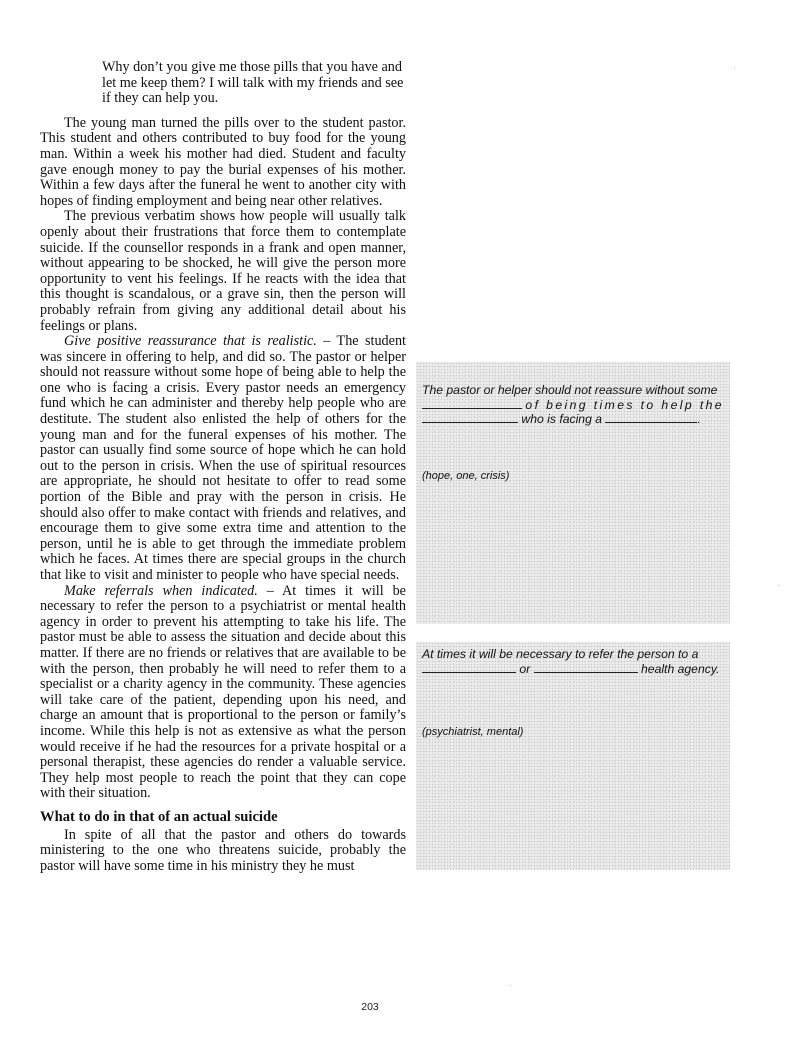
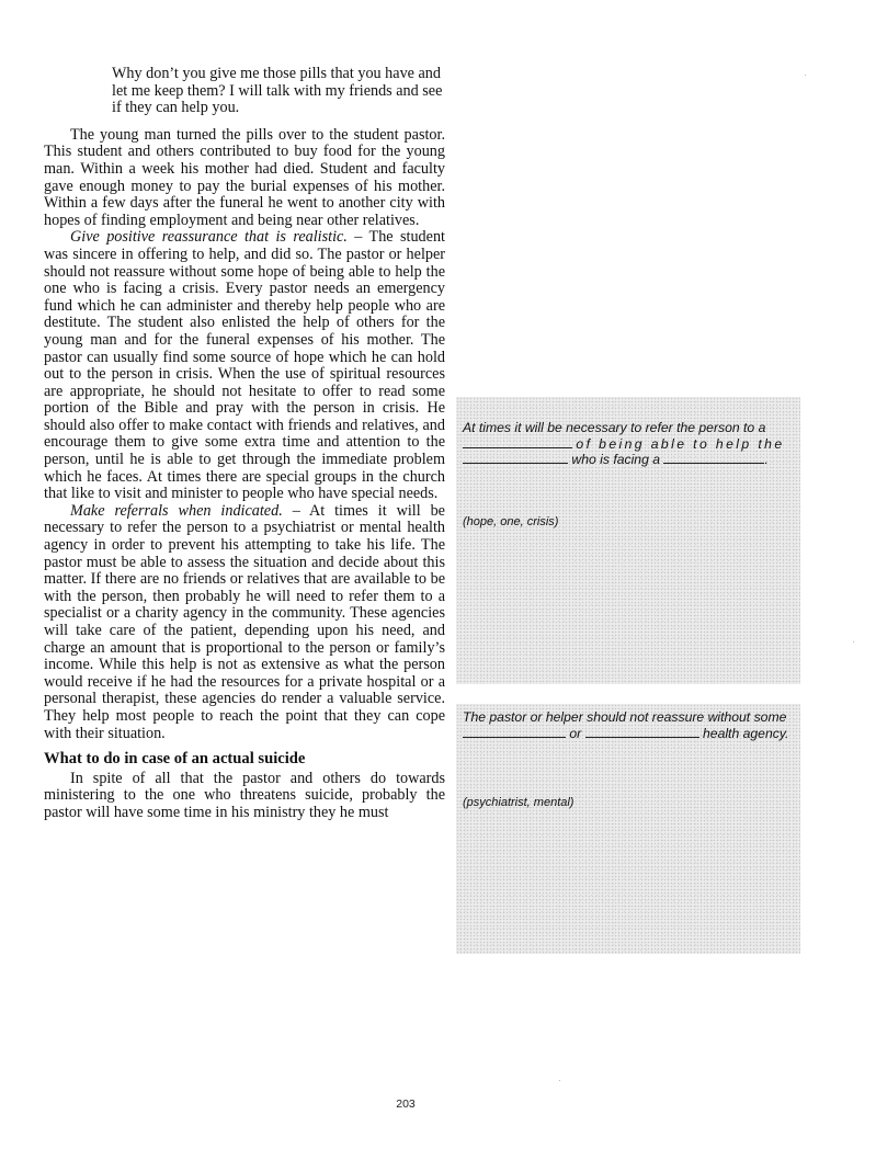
  Why don’t you give me those pills that you have and let me keep them? I will talk with my friends and see if they can help you.
  The young man turned the pills over to the student pastor. This student and others contributed to buy food for the young man. Within a week his mother had died. Student and faculty gave enough money to pay the burial expenses of his mother. Within a few days after the funeral he went to another city with hopes of finding employment and being near other relatives.
- The previous verbatim shows how people will usually talk openly about their frustrations that force them to contemplate suicide. If the counsellor responds in a frank and open manner, without appearing to be shocked, he will give the person more opportunity to vent his feelings. If he reacts with the idea that this thought is scandalous, or a grave sin, then the person will probably refrain from giving any additional detail about his feelings or plans.
  Give positive reassurance that is realistic. – The student was sincere in offering to help, and did so. The pastor or helper should not reassure without some hope of being able to help the one who is facing a crisis. Every pastor needs an emergency fund which he can administer and thereby help people who are destitute. The student also enlisted the help of others for the young man and for the funeral expenses of his mother. The pastor can usually find some source of hope which he can hold out to the person in crisis. When the use of spiritual resources are appropriate, he should not hesitate to offer to read some portion of the Bible and pray with the person in crisis. He should also offer to make contact with friends and relatives, and encourage them to give some extra time and attention to the person, until he is able to get through the immediate problem which he faces. At times there are special groups in the church that like to visit and minister to people who have special needs.
  Make referrals when indicated. – At times it will be necessary to refer the person to a psychiatrist or mental health agency in order to prevent his attempting to take his life. The pastor must be able to assess the situation and decide about this matter. If there are no friends or relatives that are available to be with the person, then probably he will need to refer them to a specialist or a charity agency in the community. These agencies will take care of the patient, depending upon his need, and charge an amount that is proportional to the person or family’s income. While this help is not as extensive as what the person would receive if he had the resources for a private hospital or a personal therapist, these agencies do render a valuable service. They help most people to reach the point that they can cope with their situation.
- What to do in that of an actual suicide
+ What to do in case of an actual suicide
  In spite of all that the pastor and others do towards ministering to the one who threatens suicide, probably the pastor will have some time in his ministry they he must
- The pastor or helper should not reassure without some
+ At times it will be necessary to refer the person to a
- of being times to help the
+ of being able to help the
  who is facing a .
  (hope, one, crisis)
- At times it will be necessary to refer the person to a
+ The pastor or helper should not reassure without some
  or health agency.
  (psychiatrist, mental)
  203
